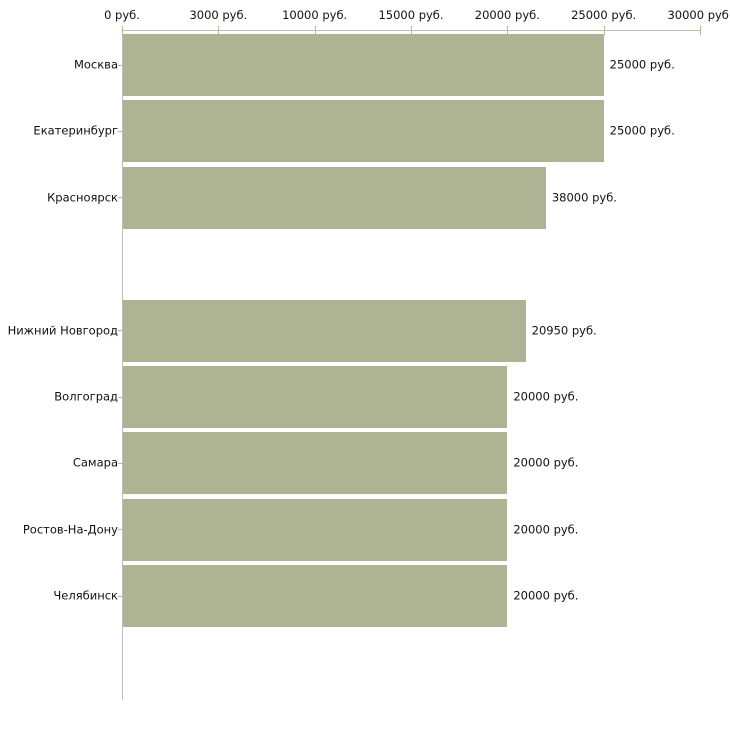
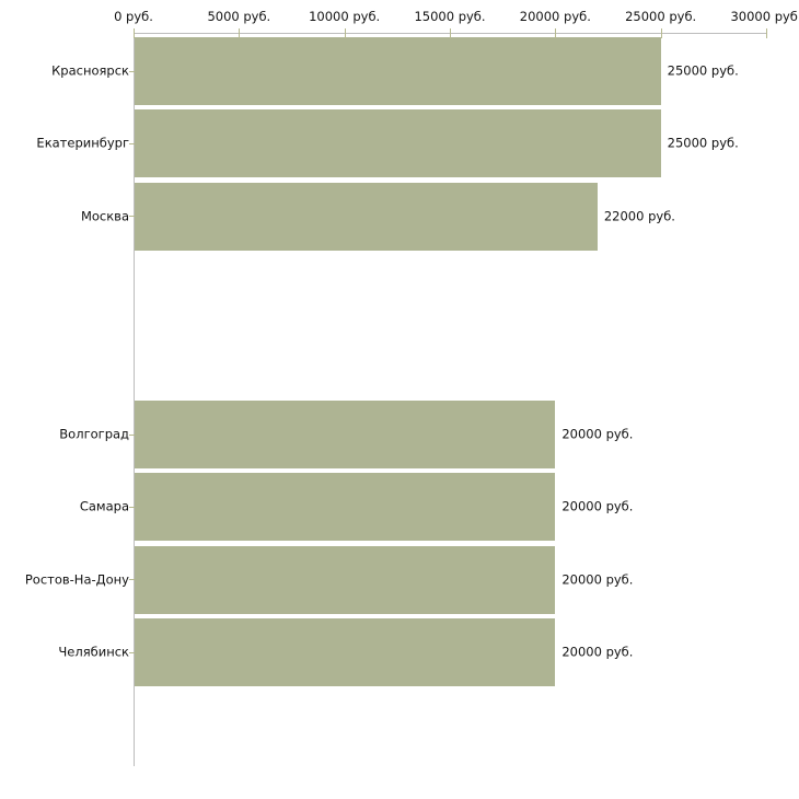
  0 руб.
- 3000 руб.
+ 5000 руб.
  10000 руб.
  15000 руб.
  20000 руб.
  25000 руб.
  30000 руб
- Москва
+ Красноярск
  25000 руб.
  Екатеринбург
  25000 руб.
- Красноярск
+ Москва
- 38000 руб.
+ 22000 руб.
- Нижний Новгород
- 20950 руб.
  Волгоград
  20000 руб.
  Самара
  20000 руб.
  Ростов-На-Дону
  20000 руб.
  Челябинск
  20000 руб.
